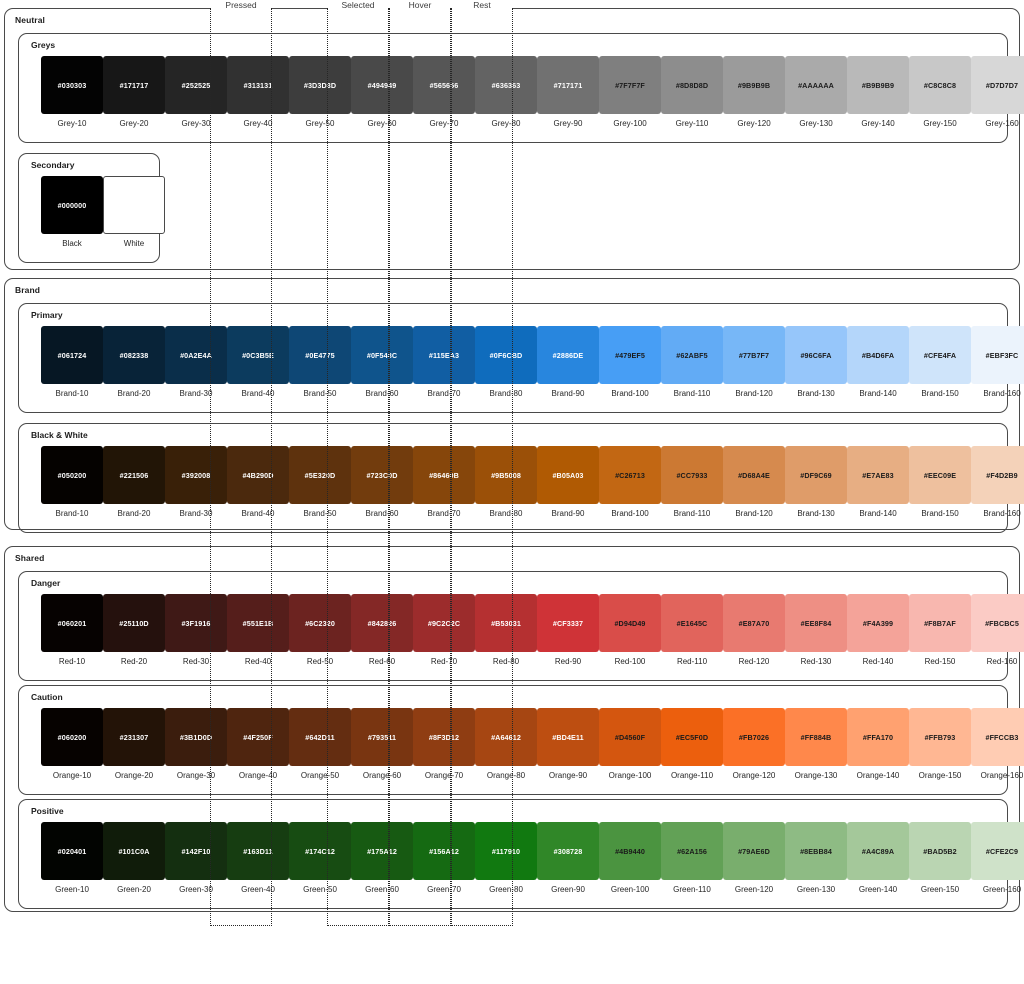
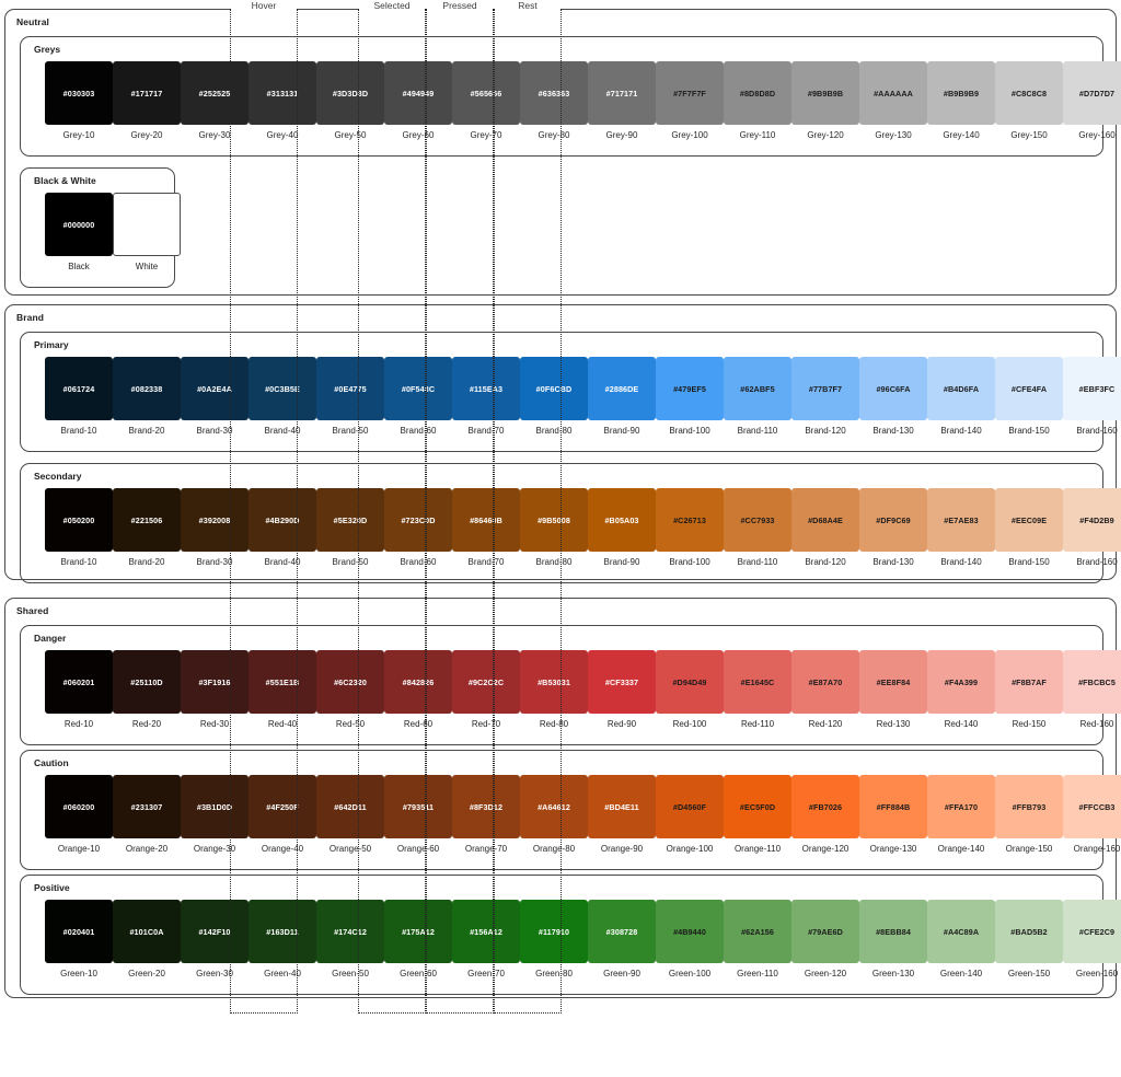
  Neutral
  Greys
  #030303
  Grey-10
  #171717
  Grey-20
  #252525
  Grey-30
  #313131
  Grey-40
  #3D3D3D
  Grey-50
  #494949
  Grey-60
  #565656
  Grey-70
  #636363
  Grey-80
  #717171
  Grey-90
  #7F7F7F
  Grey-100
  #8D8D8D
  Grey-110
  #9B9B9B
  Grey-120
  #AAAAAA
  Grey-130
  #B9B9B9
  Grey-140
  #C8C8C8
  Grey-150
  #D7D7D7
  Grey-160
- Secondary
+ Black & White
  #000000
  Black
  White
  Brand
  Primary
  #061724
  Brand-10
  #082338
  Brand-20
  #0A2E4A
  Brand-30
  #0C3B5E
  Brand-40
  #0E4775
  Brand-50
  #0F548C
  Brand-60
  #115EA3
  Brand-70
  #0F6CBD
  Brand-80
  #2886DE
  Brand-90
  #479EF5
  Brand-100
  #62ABF5
  Brand-110
  #77B7F7
  Brand-120
  #96C6FA
  Brand-130
  #B4D6FA
  Brand-140
  #CFE4FA
  Brand-150
  #EBF3FC
  Brand-160
- Black & White
+ Secondary
  #050200
  Brand-10
  #221506
  Brand-20
  #392008
  Brand-30
  #4B290D
  Brand-40
  #5E320D
  Brand-50
  #723C0D
  Brand-60
  #86460B
  Brand-70
  #9B5008
  Brand-80
  #B05A03
  Brand-90
  #C26713
  Brand-100
  #CC7933
  Brand-110
  #D68A4E
  Brand-120
  #DF9C69
  Brand-130
  #E7AE83
  Brand-140
  #EEC09E
  Brand-150
  #F4D2B9
  Brand-160
  Shared
  Danger
  #060201
  Red-10
  #25110D
  Red-20
  #3F1916
  Red-30
  #551E1B
  Red-40
  #6C2320
  Red-50
  #842826
  Red-60
  #9C2C2C
  Red-70
  #B53031
  Red-80
  #CF3337
  Red-90
  #D94D49
  Red-100
  #E1645C
  Red-110
  #E87A70
  Red-120
  #EE8F84
  Red-130
  #F4A399
  Red-140
  #F8B7AF
  Red-150
  #FBCBC5
  Red-160
  Caution
  #060200
  Orange-10
  #231307
  Orange-20
  #3B1D0D
  Orange-30
  #4F250F
  Orange-40
  #642D11
  Orange-50
  #793511
  Orange-60
  #8F3D12
  Orange-70
  #A64612
  Orange-80
  #BD4E11
  Orange-90
  #D4560F
  Orange-100
  #EC5F0D
  Orange-110
  #FB7026
  Orange-120
  #FF884B
  Orange-130
  #FFA170
  Orange-140
  #FFB793
  Orange-150
  #FFCCB3
  Orange-160
  Positive
  #020401
  Green-10
  #101C0A
  Green-20
  #142F10
  Green-30
  #163D11
  Green-40
  #174C12
  Green-50
  #175A12
  Green-60
  #156A12
  Green-70
  #117910
  Green-80
  #308728
  Green-90
  #4B9440
  Green-100
  #62A156
  Green-110
  #79AE6D
  Green-120
  #8EBB84
  Green-130
  #A4C89A
  Green-140
  #BAD5B2
  Green-150
  #CFE2C9
  Green-160
- Pressed
+ Hover
  Selected
- Hover
+ Pressed
  Rest
